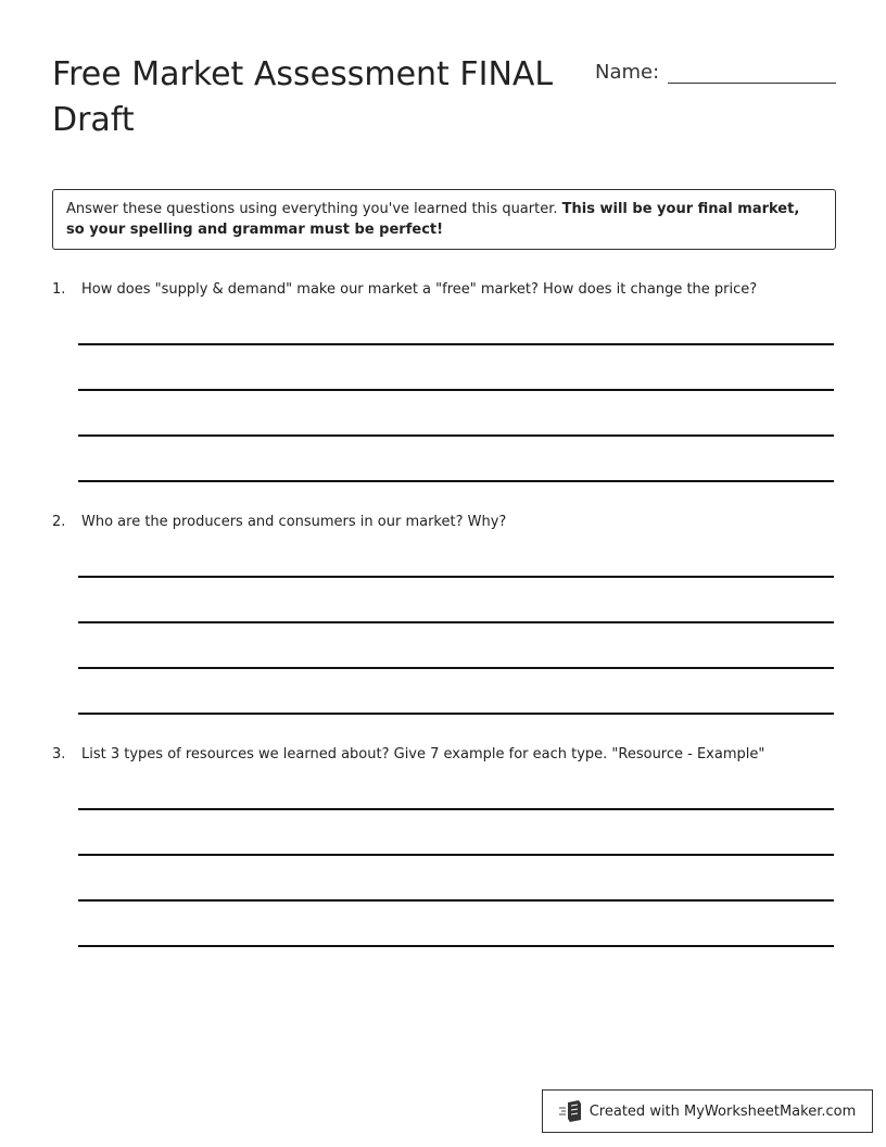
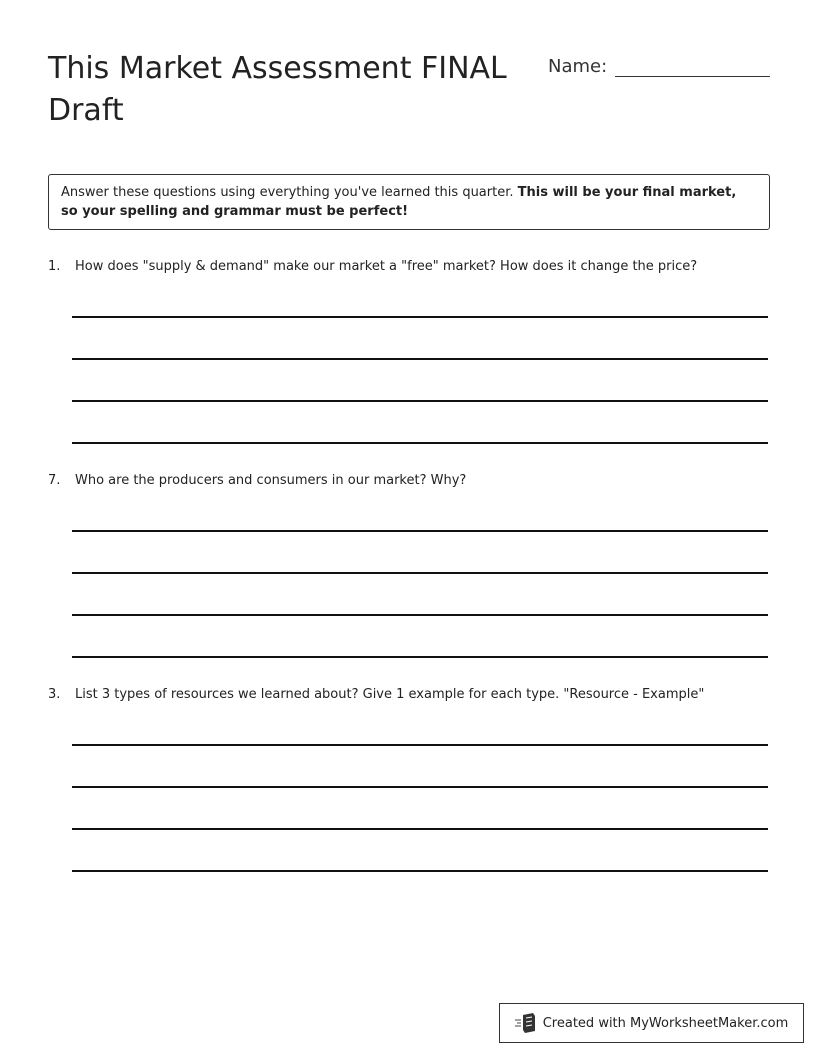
- Free Market Assessment FINAL Draft
+ This Market Assessment FINAL Draft
  Name:
  Answer these questions using everything you've learned this quarter. This will be your final market, so your spelling and grammar must be perfect!
  1.
  How does "supply & demand" make our market a "free" market? How does it change the price?
- 2.
+ 7.
  Who are the producers and consumers in our market? Why?
  3.
- List 3 types of resources we learned about? Give 7 example for each type. "Resource - Example"
+ List 3 types of resources we learned about? Give 1 example for each type. "Resource - Example"
  Created with MyWorksheetMaker.com
